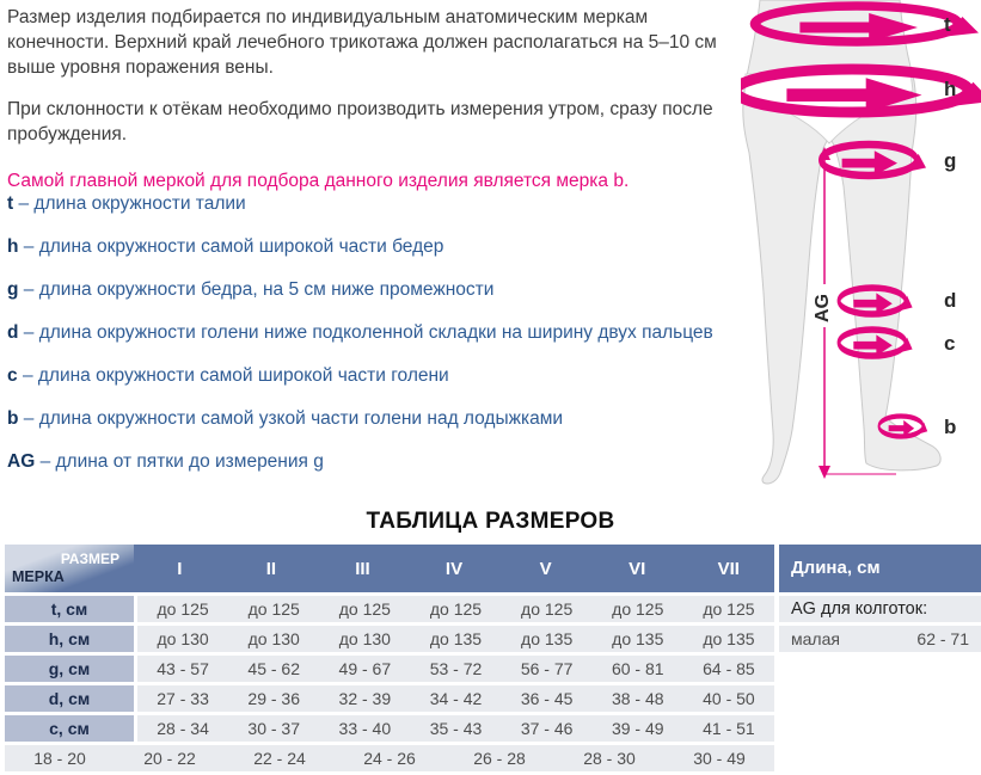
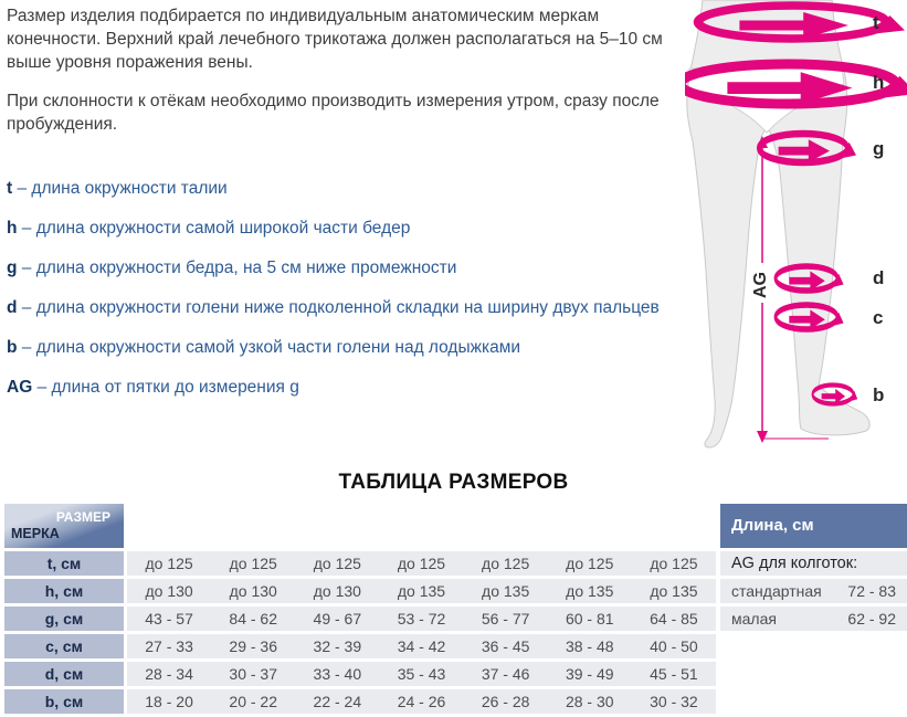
  Размер изделия подбирается по индивидуальным анатомическим меркам конечности. Верхний край лечебного трикотажа должен располагаться на 5–10 см выше уровня поражения вены.
  При склонности к отёкам необходимо производить измерения утром, сразу после пробуждения.
- Самой главной меркой для подбора данного изделия является мерка b.
  t – длина окружности талии
  h – длина окружности самой широкой части бедер
  g – длина окружности бедра, на 5 см ниже промежности
  d – длина окружности голени ниже подколенной складки на ширину двух пальцев
- c – длина окружности самой широкой части голени
  b – длина окружности самой узкой части голени над лодыжками
  AG – длина от пятки до измерения g
  t
  h
  g
  d
  c
  b
  ТАБЛИЦА РАЗМЕРОВ
  РАЗМЕР
  МЕРКА
- I
- II
- III
- IV
- V
- VI
- VII
  t, см
  до 125
  до 125
  до 125
  до 125
  до 125
  до 125
  до 125
  h, см
  до 130
  до 130
  до 130
  до 135
  до 135
  до 135
  до 135
  g, см
  43 - 57
- 45 - 62
+ 84 - 62
  49 - 67
  53 - 72
  56 - 77
  60 - 81
  64 - 85
- d, см
+ c, см
  27 - 33
  29 - 36
  32 - 39
  34 - 42
  36 - 45
  38 - 48
  40 - 50
- c, см
+ d, см
  28 - 34
  30 - 37
  33 - 40
  35 - 43
  37 - 46
  39 - 49
- 41 - 51
+ 45 - 51
+ b, см
  18 - 20
  20 - 22
  22 - 24
  24 - 26
  26 - 28
  28 - 30
- 30 - 49
+ 30 - 32
  Длина, см
  AG для колготок:
+ стандартная
+ 72 - 83
  малая
- 62 - 71
+ 62 - 92
